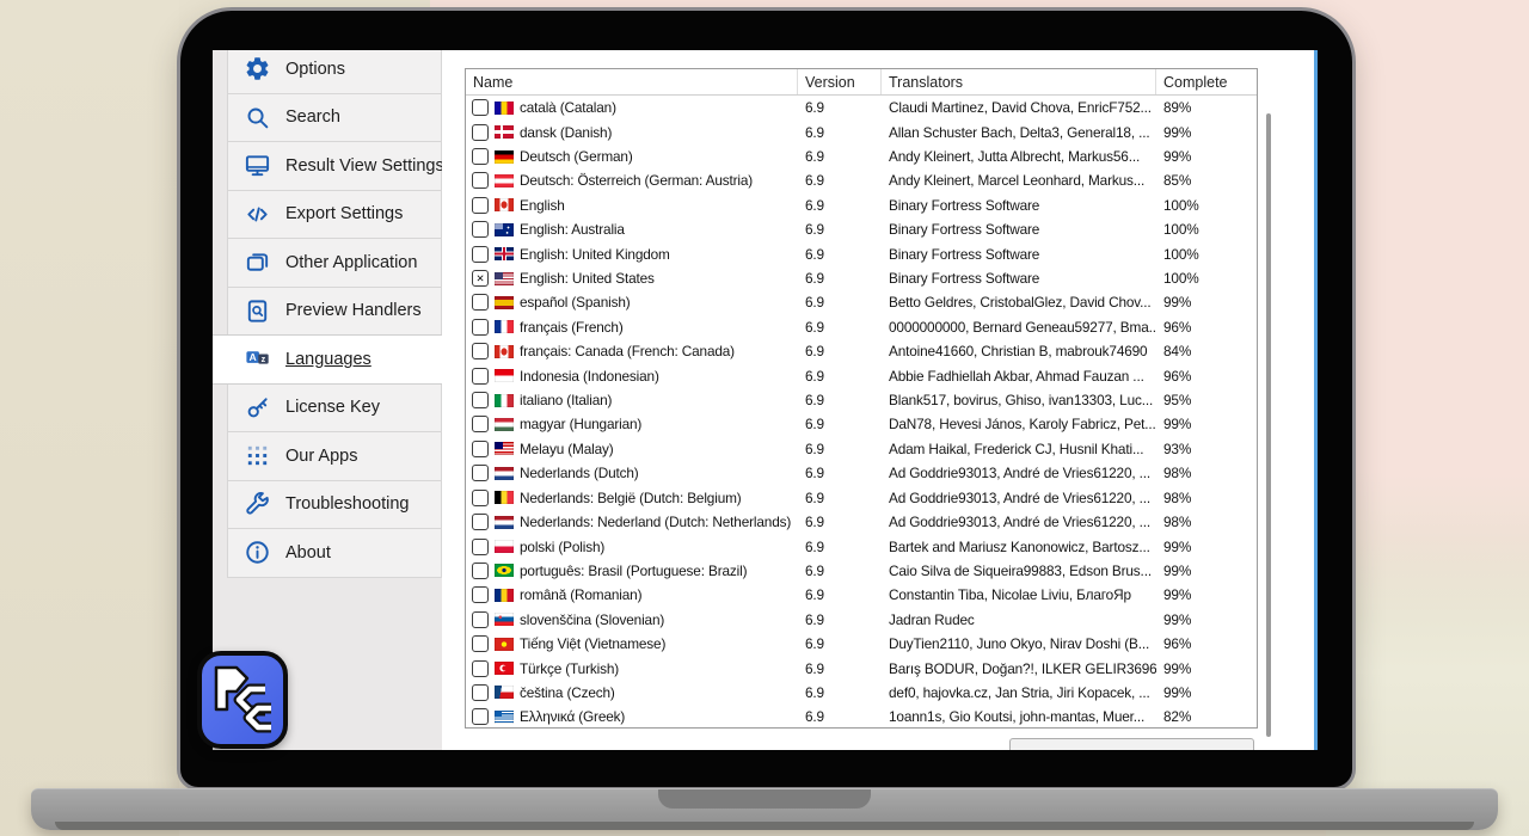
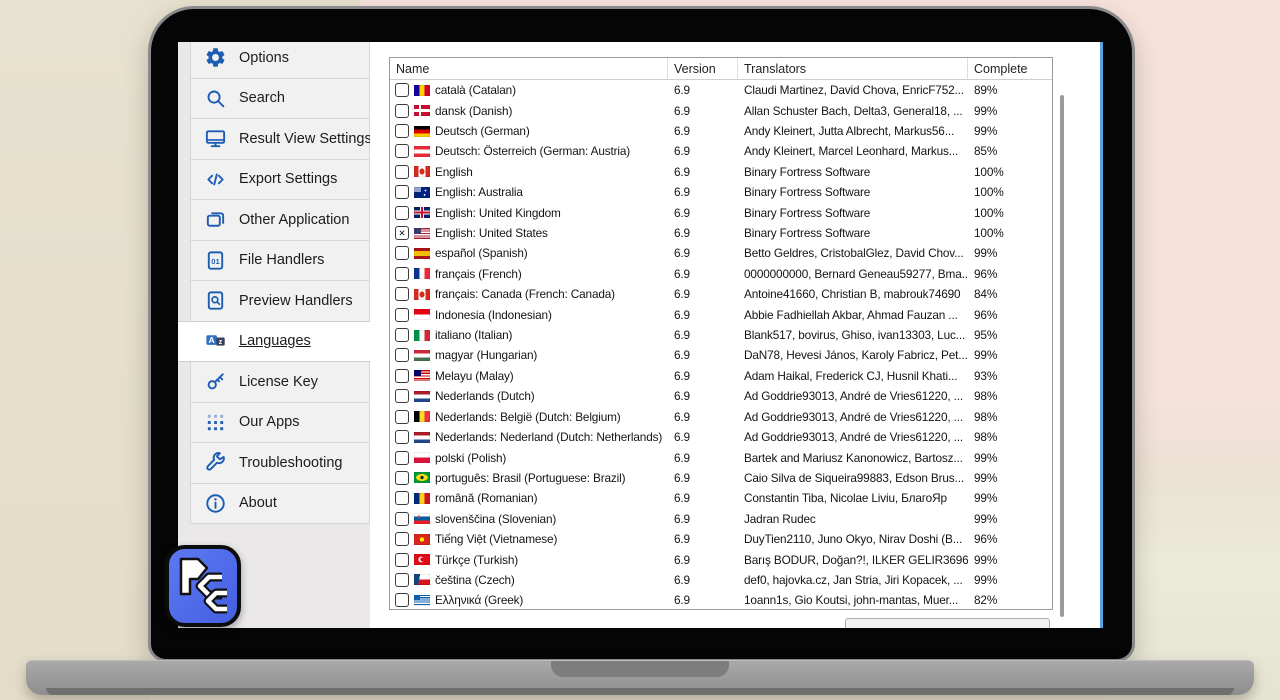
  Options
  Search
  Result View Settings
  Export Settings
  Other Application
+ File Handlers
  Preview Handlers
  Languages
  License Key
  Our Apps
  Troubleshooting
  About
  Name
  Version
  Translators
  Complete
  català (Catalan)
  6.9
  Claudi Martinez, David Chova, EnricF752...
  89%
  dansk (Danish)
  6.9
  Allan Schuster Bach, Delta3, General18, ...
  99%
  Deutsch (German)
  6.9
  Andy Kleinert, Jutta Albrecht, Markus56...
  99%
  Deutsch: Österreich (German: Austria)
  6.9
  Andy Kleinert, Marcel Leonhard, Markus...
  85%
  English
  6.9
  Binary Fortress Software
  100%
  English: Australia
  6.9
  Binary Fortress Software
  100%
  English: United Kingdom
  6.9
  Binary Fortress Software
  100%
  ✕
  English: United States
  6.9
  Binary Fortress Software
  100%
  español (Spanish)
  6.9
  Betto Geldres, CristobalGlez, David Chov...
  99%
  français (French)
  6.9
  0000000000, Bernard Geneau59277, Bma..
  96%
  français: Canada (French: Canada)
  6.9
  Antoine41660, Christian B, mabrouk74690
  84%
  Indonesia (Indonesian)
  6.9
  Abbie Fadhiellah Akbar, Ahmad Fauzan ...
  96%
  italiano (Italian)
  6.9
  Blank517, bovirus, Ghiso, ivan13303, Luc...
  95%
  magyar (Hungarian)
  6.9
  DaN78, Hevesi János, Karoly Fabricz, Pet...
  99%
  Melayu (Malay)
  6.9
  Adam Haikal, Frederick CJ, Husnil Khati...
  93%
  Nederlands (Dutch)
  6.9
  Ad Goddrie93013, André de Vries61220, ...
  98%
  Nederlands: België (Dutch: Belgium)
  6.9
  Ad Goddrie93013, André de Vries61220, ...
  98%
  Nederlands: Nederland (Dutch: Netherlands)
  6.9
  Ad Goddrie93013, André de Vries61220, ...
  98%
  polski (Polish)
  6.9
  Bartek and Mariusz Kanonowicz, Bartosz...
  99%
  português: Brasil (Portuguese: Brazil)
  6.9
  Caio Silva de Siqueira99883, Edson Brus...
  99%
  română (Romanian)
  6.9
  Constantin Tiba, Nicolae Liviu, БлагоЯр
  99%
  slovenščina (Slovenian)
  6.9
  Jadran Rudec
  99%
  Tiếng Việt (Vietnamese)
  6.9
  DuyTien2110, Juno Okyo, Nirav Doshi (B...
  96%
  Türkçe (Turkish)
  6.9
  Barış BODUR, Doğan?!, ILKER GELIR3696
  99%
  čeština (Czech)
  6.9
  def0, hajovka.cz, Jan Stria, Jiri Kopacek, ...
  99%
  Ελληνικά (Greek)
  6.9
  1oann1s, Gio Koutsi, john-mantas, Muer...
  82%
